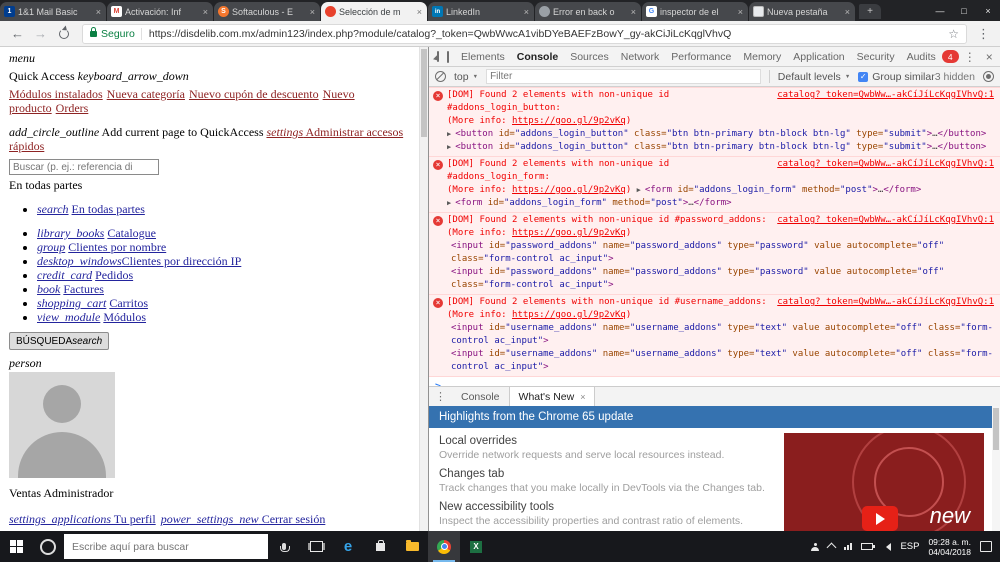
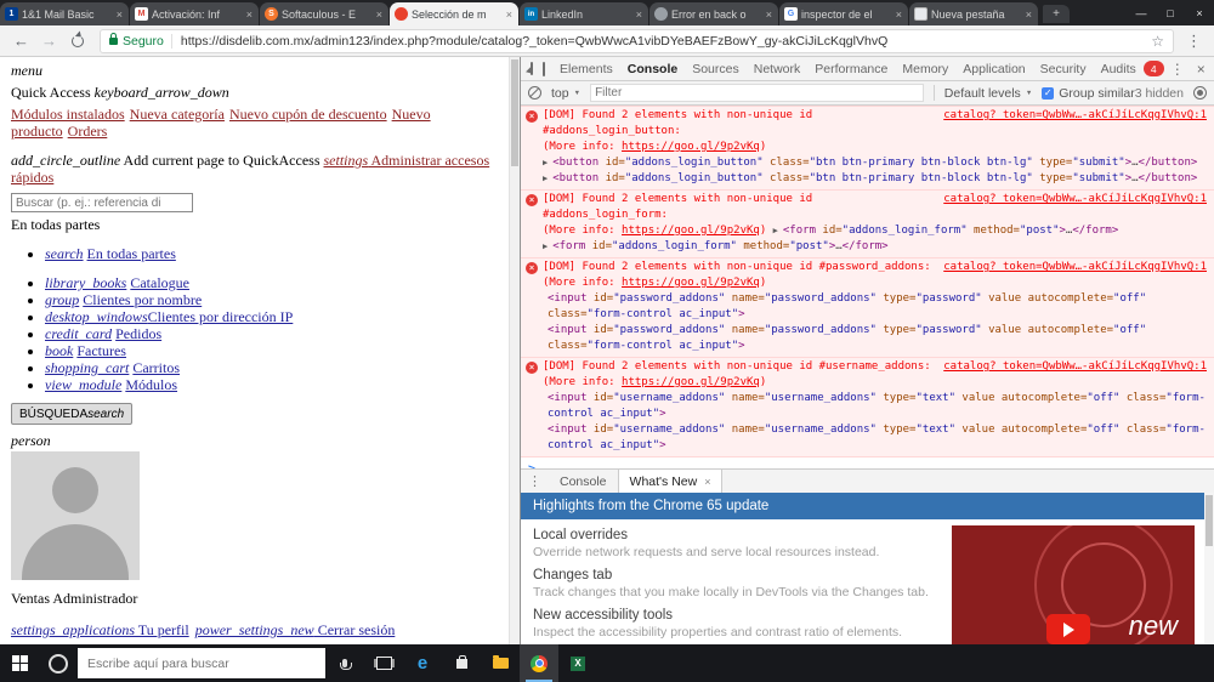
  1&1 Mail Basic
  ×
  Activación: Inf
  ×
  Softaculous - E
  ×
  Selección de m
  ×
  LinkedIn
  ×
  Error en back o
  ×
  inspector de el
  ×
  Nueva pestaña
  ×
  +
  —
  □
  ×
  ←
  →
  Seguro
  https://disdelib.com.mx/admin123/index.php?module/catalog?_token=QwbWwcA1vibDYeBAEFzBowY_gy-akCiJiLcKqglVhvQ
  ☆
  ⋮
  menu
  Quick Access keyboard_arrow_down
  Módulos instalados Nueva categoría Nuevo cupón de descuento Nuevo producto Orders
  add_circle_outline Add current page to QuickAccess settings Administrar accesos rápidos
  Buscar (p. ej.: referencia di
  En todas partes
  search En todas partes
  library_books Catalogue
  group Clientes por nombre
  desktop_windowsClientes por dirección IP
  credit_card Pedidos
  book Factures
  shopping_cart Carritos
  view_module Módulos
  BÚSQUEDAsearch
  person
  Ventas Administrador
  settings_applications Tu perfil power_settings_new Cerrar sesión
  Elements
  Console
  Sources
  Network
  Performance
  Memory
  Application
  Security
  Audits
  4
  ⋮
  ×
  top
  Filter
  Default levels
  ✓
  Group similar
  3 hidden
  ×
  catalog?_token=QwbWw…-akCíJíLcKqgIVhvQ:1
  [DOM] Found 2 elements with non-unique id #addons_login_button:
  (More info: https://goo.gl/9p2vKq)
  ▶ <button id="addons_login_button" class="btn btn-primary btn-block btn-lg" type="submit">…</button>
  ▶ <button id="addons_login_button" class="btn btn-primary btn-block btn-lg" type="submit">…</button>
  ×
  catalog?_token=QwbWw…-akCíJíLcKqgIVhvQ:1
  [DOM] Found 2 elements with non-unique id #addons_login_form:
  (More info: https://goo.gl/9p2vKq) ▶ <form id="addons_login_form" method="post">…</form>
  ▶ <form id="addons_login_form" method="post">…</form>
  ×
  catalog?_token=QwbWw…-akCíJíLcKqgIVhvQ:1
  [DOM] Found 2 elements with non-unique id #password_addons:
  (More info: https://goo.gl/9p2vKq)
  <input id="password_addons" name="password_addons" type="password" value autocomplete="off" class="form-control ac_input">
  <input id="password_addons" name="password_addons" type="password" value autocomplete="off" class="form-control ac_input">
  ×
  catalog?_token=QwbWw…-akCíJíLcKqgIVhvQ:1
  [DOM] Found 2 elements with non-unique id #username_addons:
  (More info: https://goo.gl/9p2vKq)
  <input id="username_addons" name="username_addons" type="text" value autocomplete="off" class="form-control ac_input">
  <input id="username_addons" name="username_addons" type="text" value autocomplete="off" class="form-control ac_input">
  ⋮
  Console
  What's New
  ×
  Highlights from the Chrome 65 update
  Local overrides
  Override network requests and serve local resources instead.
  Changes tab
  Track changes that you make locally in DevTools via the Changes tab.
  New accessibility tools
  Inspect the accessibility properties and contrast ratio of elements.
  new
  Escribe aquí para buscar
  e
  X
- ESP
- 09:28 a. m.
- 04/04/2018
